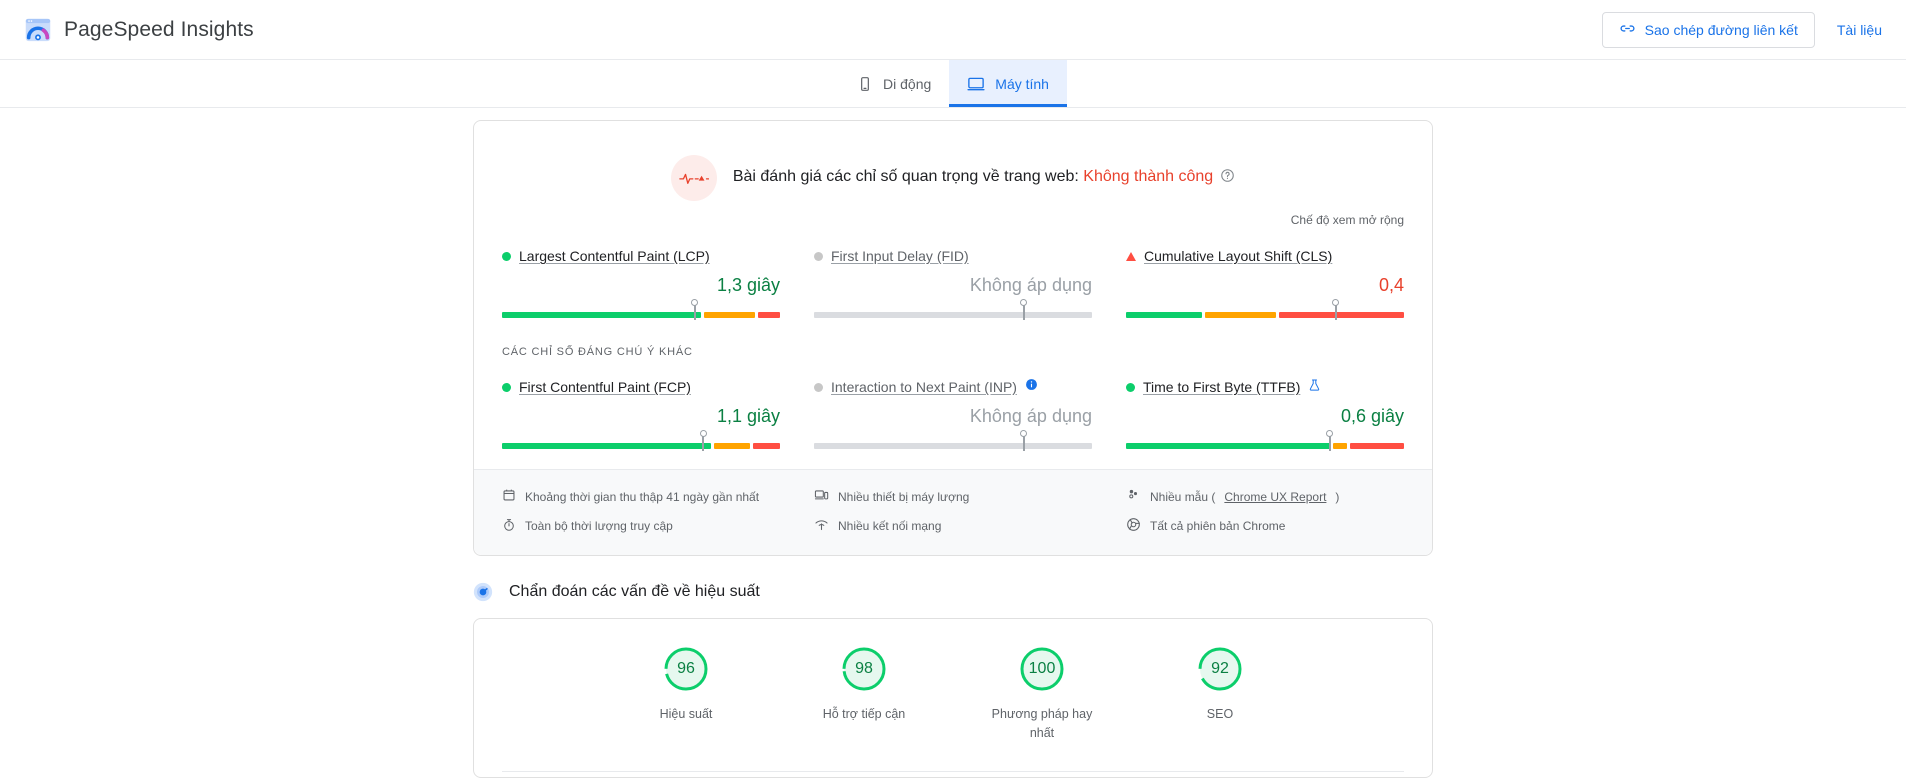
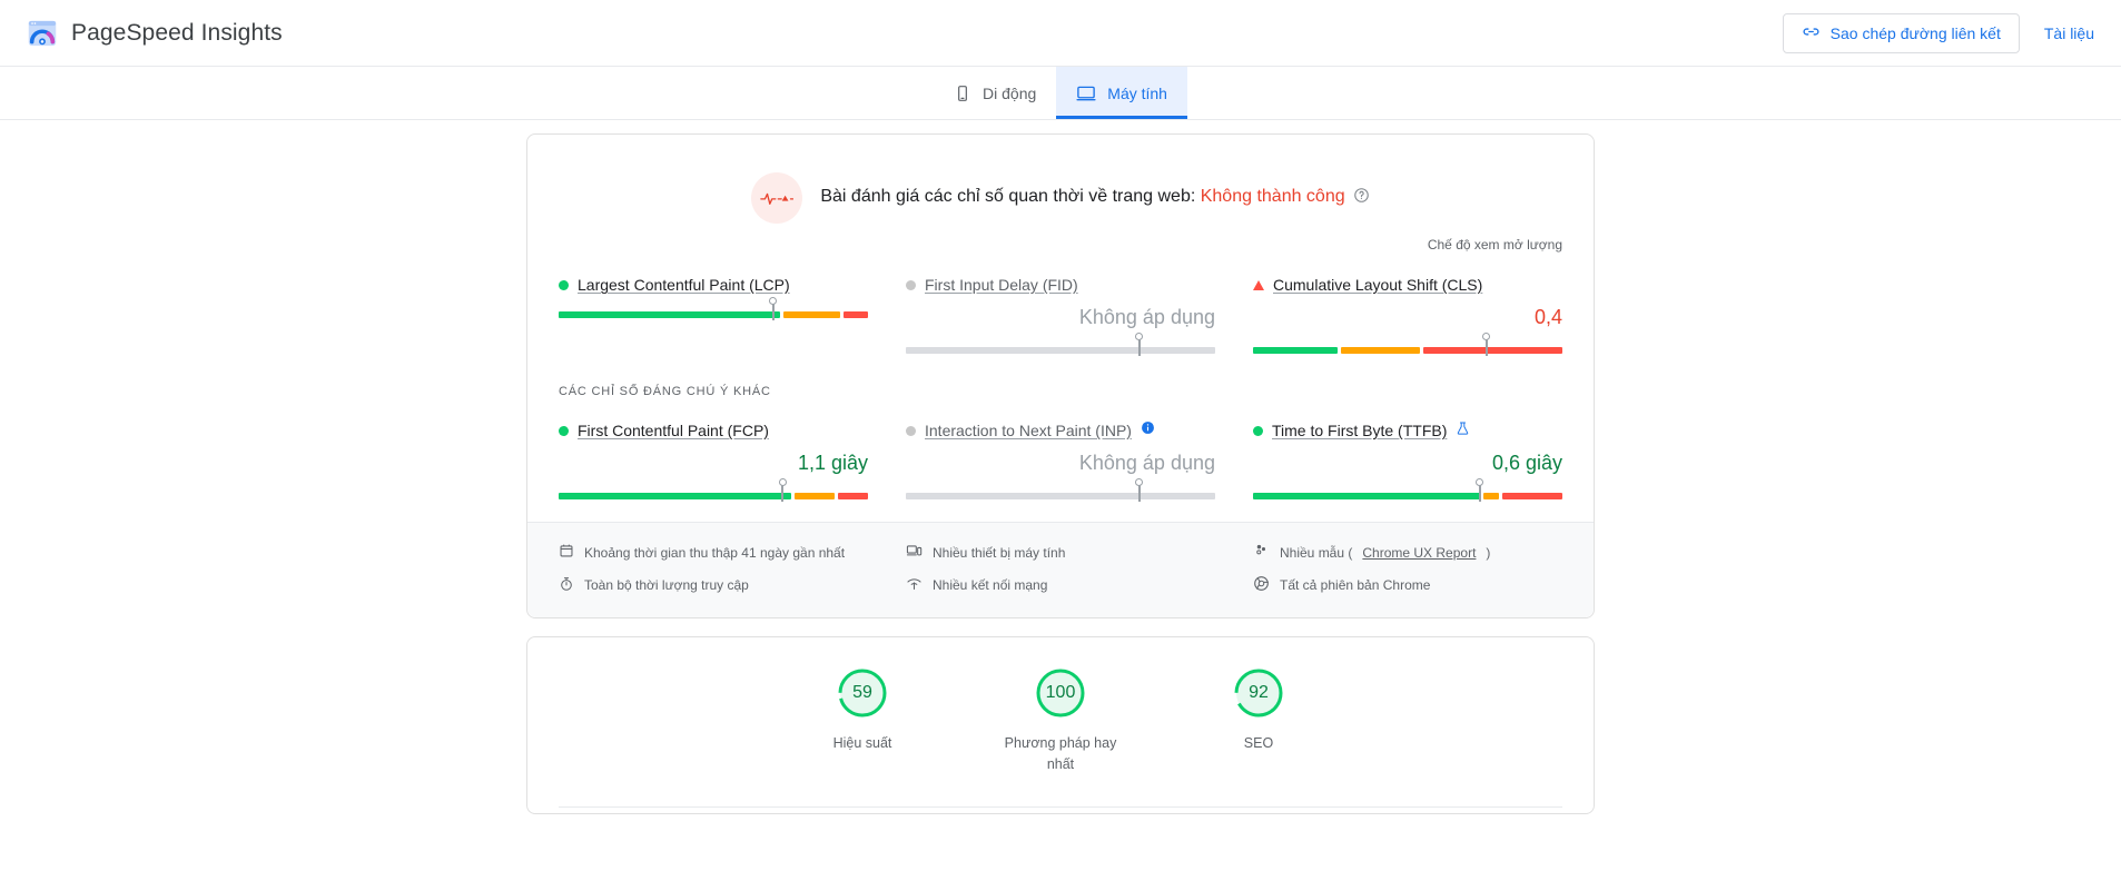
  PageSpeed Insights
  Sao chép đường liên kết
  Tài liệu
  Di động
  Máy tính
- Bài đánh giá các chỉ số quan trọng về trang web: Không thành công
+ Bài đánh giá các chỉ số quan thời về trang web: Không thành công
- Chế độ xem mở rộng
+ Chế độ xem mở lượng
  Largest Contentful Paint (LCP)
- 1,3 giây
  First Input Delay (FID)
  Không áp dụng
  Cumulative Layout Shift (CLS)
  0,4
  CÁC CHỈ SỐ ĐÁNG CHÚ Ý KHÁC
  First Contentful Paint (FCP)
  1,1 giây
  Interaction to Next Paint (INP)
  Không áp dụng
  Time to First Byte (TTFB)
  0,6 giây
  Khoảng thời gian thu thập 41 ngày gần nhất
- Nhiều thiết bị máy lượng
+ Nhiều thiết bị máy tính
  Nhiều mẫu (
  Chrome UX Report
  )
  Toàn bộ thời lượng truy cập
  Nhiều kết nối mạng
  Tất cả phiên bản Chrome
- Chẩn đoán các vấn đề về hiệu suất
- 96
+ 59
  Hiệu suất
- 98
- Hỗ trợ tiếp cận
  100
  Phương pháp hay nhất
  92
  SEO
